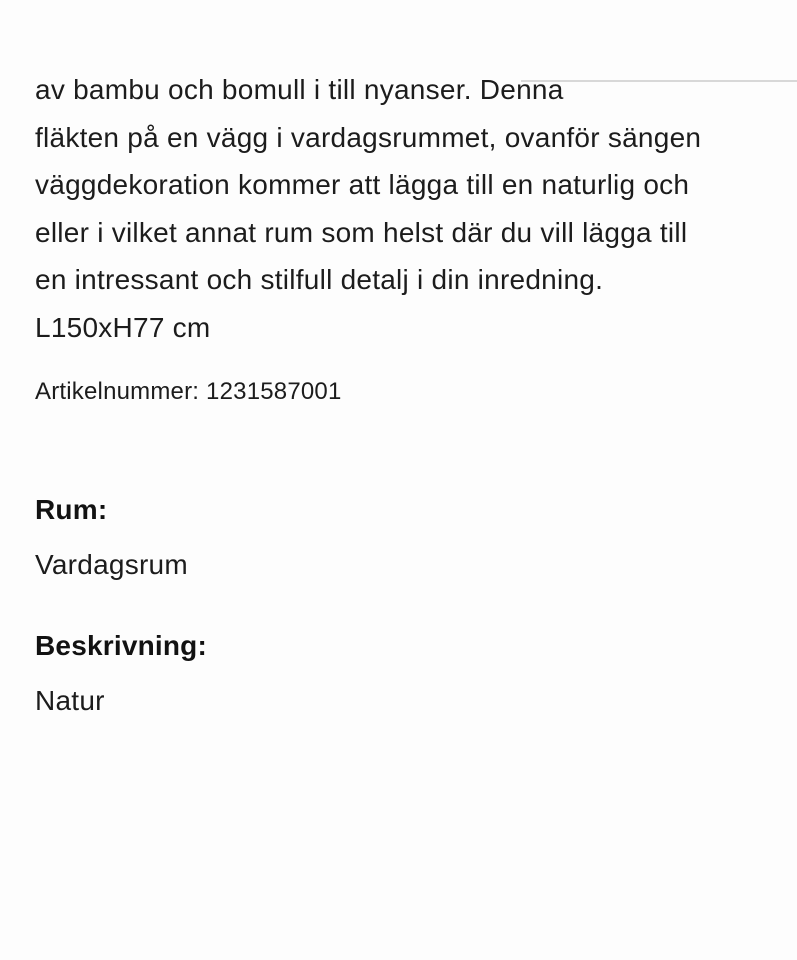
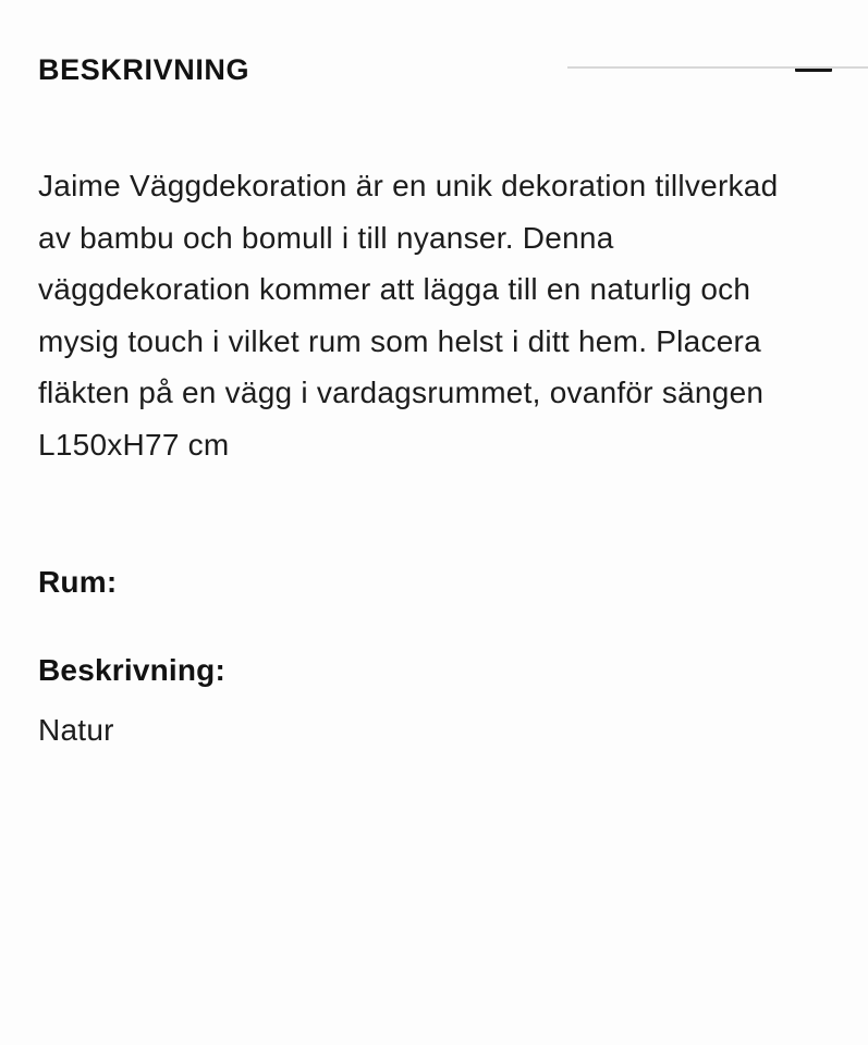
+ BESKRIVNING
+ Jaime Väggdekoration är en unik dekoration tillverkad
  av bambu och bomull i till nyanser. Denna
- fläkten på en vägg i vardagsrummet, ovanför sängen
+ väggdekoration kommer att lägga till en naturlig och
+ mysig touch i vilket rum som helst i ditt hem. Placera
- väggdekoration kommer att lägga till en naturlig och
+ fläkten på en vägg i vardagsrummet, ovanför sängen
- eller i vilket annat rum som helst där du vill lägga till
- en intressant och stilfull detalj i din inredning.
  L150xH77 cm
- Artikelnummer: 1231587001
  Rum:
- Vardagsrum
  Beskrivning:
  Natur
